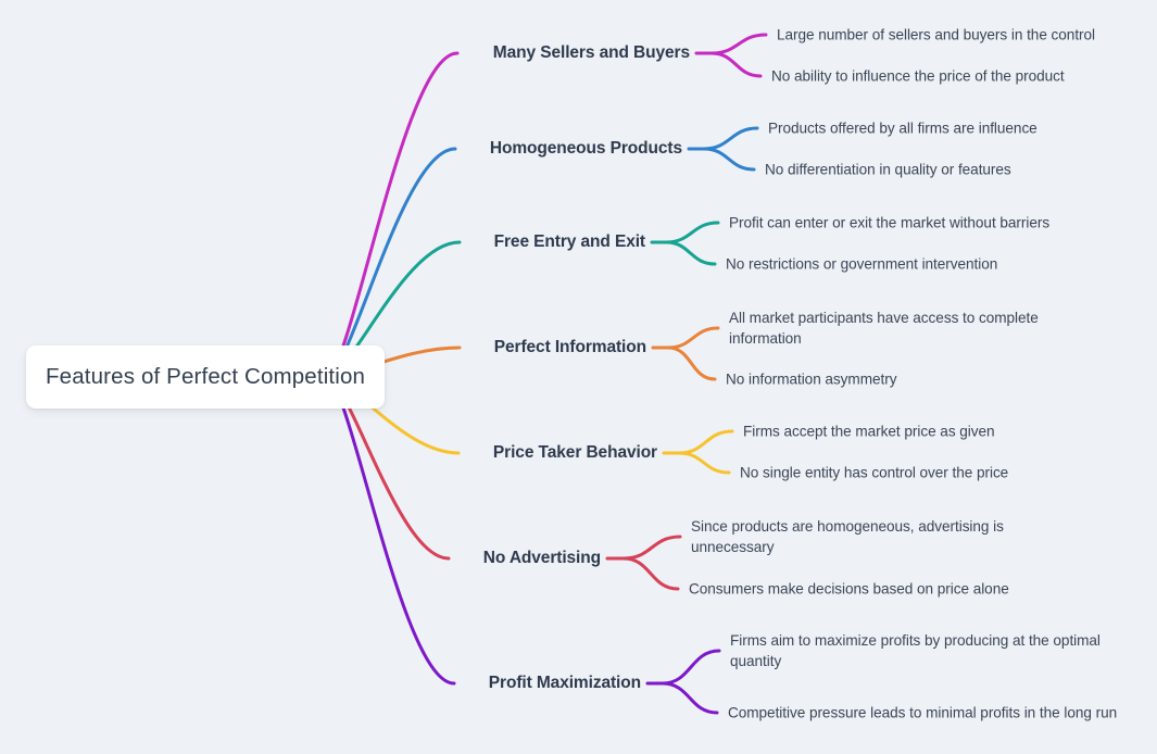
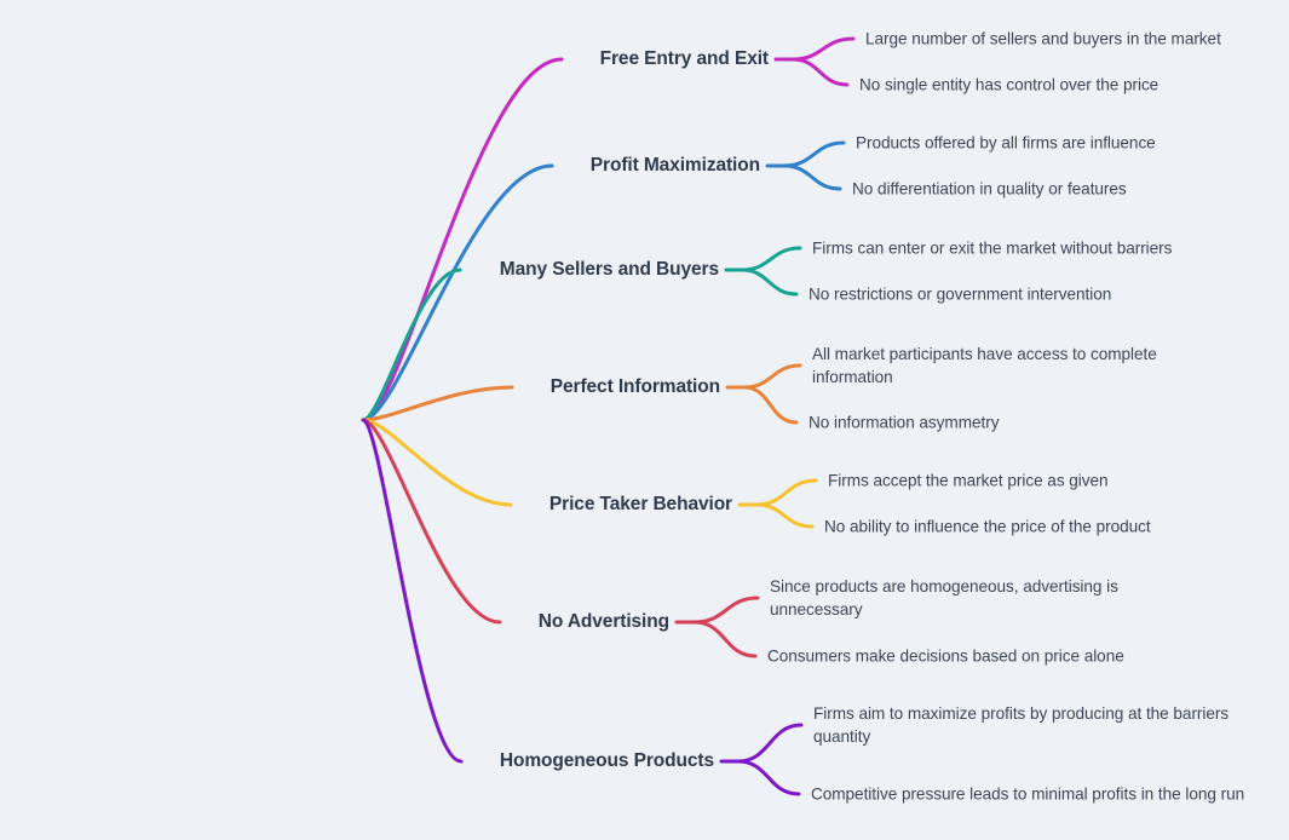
- Features of Perfect Competition
- Many Sellers and Buyers
+ Free Entry and Exit
- Large number of sellers and buyers in the control
+ Large number of sellers and buyers in the market
- No ability to influence the price of the product
+ No single entity has control over the price
- Homogeneous Products
+ Profit Maximization
  Products offered by all firms are influence
  No differentiation in quality or features
- Free Entry and Exit
+ Many Sellers and Buyers
- Profit can enter or exit the market without barriers
+ Firms can enter or exit the market without barriers
  No restrictions or government intervention
  Perfect Information
  All market participants have access to complete information
  No information asymmetry
  Price Taker Behavior
  Firms accept the market price as given
- No single entity has control over the price
+ No ability to influence the price of the product
  No Advertising
  Since products are homogeneous, advertising is unnecessary
  Consumers make decisions based on price alone
- Profit Maximization
+ Homogeneous Products
- Firms aim to maximize profits by producing at the optimal quantity
+ Firms aim to maximize profits by producing at the barriers quantity
  Competitive pressure leads to minimal profits in the long run
